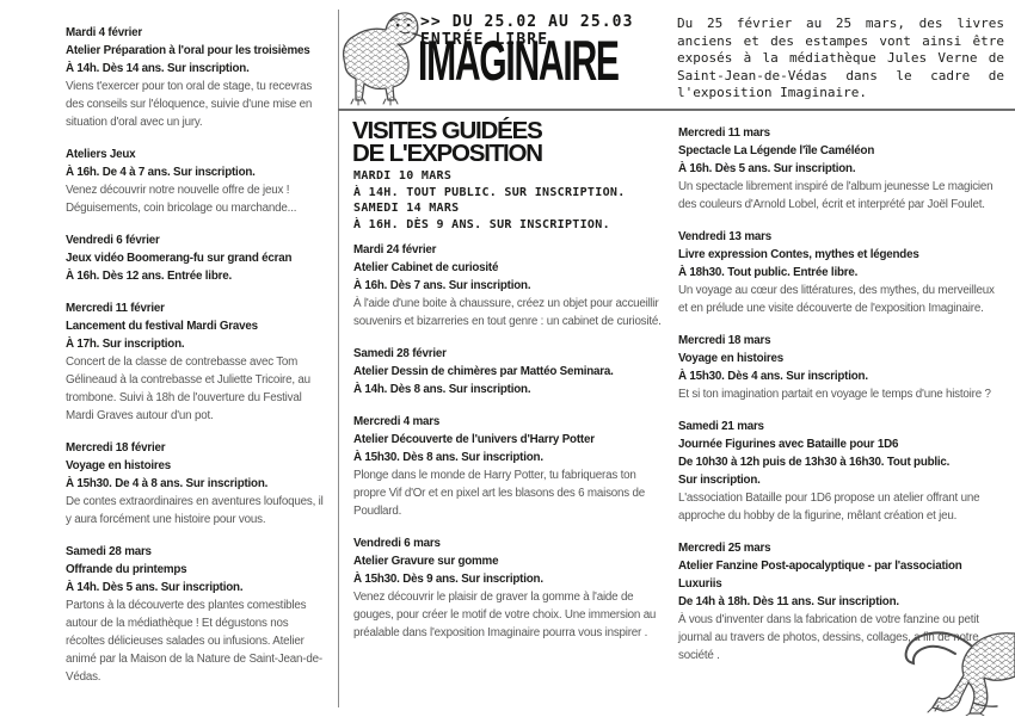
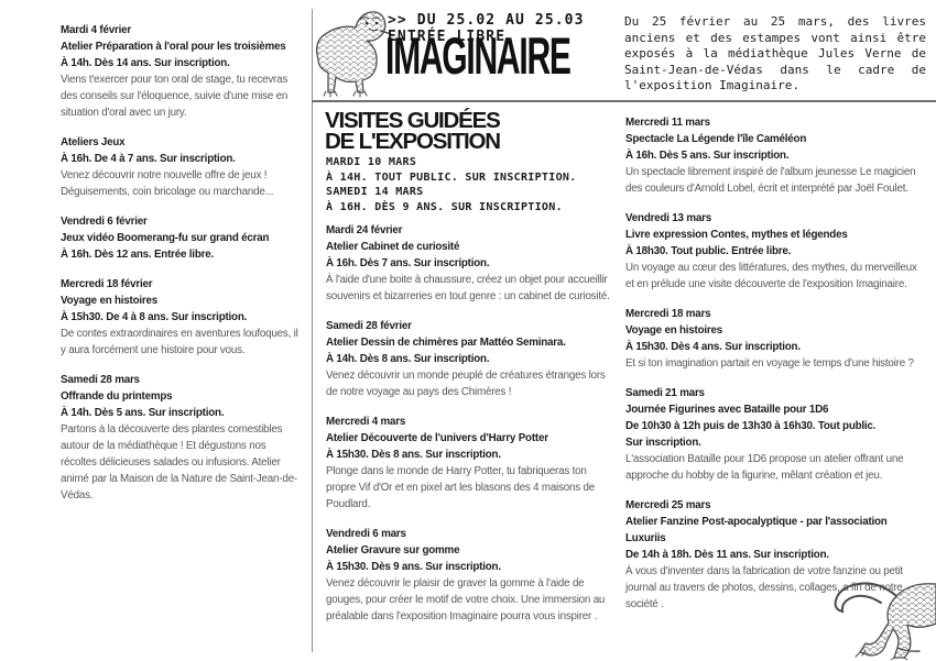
  >> DU 25.02 AU 25.03
  ENTRÉE LIBRE
  IMAGINAIRE
  Du 25 février au 25 mars, des livres anciens et des estampes vont ainsi être exposés à la médiathèque Jules Verne de Saint-Jean-de-Védas dans le cadre de l'exposition Imaginaire.
  VISITES GUIDÉES
  DE L'EXPOSITION
  MARDI 10 MARS
  À 14H. TOUT PUBLIC. SUR INSCRIPTION.
  SAMEDI 14 MARS
  À 16H. DÈS 9 ANS. SUR INSCRIPTION.
  Mardi 4 février
  Atelier Préparation à l'oral pour les troisièmes
  À 14h. Dès 14 ans. Sur inscription.
  Viens t'exercer pour ton oral de stage, tu recevras des conseils sur l'éloquence, suivie d'une mise en situation d'oral avec un jury.
  Ateliers Jeux
  À 16h. De 4 à 7 ans. Sur inscription.
  Venez découvrir notre nouvelle offre de jeux !
  Déguisements, coin bricolage ou marchande...
  Vendredi 6 février
  Jeux vidéo Boomerang-fu sur grand écran
  À 16h. Dès 12 ans. Entrée libre.
- Mercredi 11 février
- Lancement du festival Mardi Graves
- À 17h. Sur inscription.
- Concert de la classe de contrebasse avec Tom Gélineaud à la contrebasse et Juliette Tricoire, au trombone. Suivi à 18h de l'ouverture du Festival Mardi Graves autour d'un pot.
  Mercredi 18 février
  Voyage en histoires
  À 15h30. De 4 à 8 ans. Sur inscription.
  De contes extraordinaires en aventures loufoques, il y aura forcément une histoire pour vous.
  Samedi 28 mars
  Offrande du printemps
  À 14h. Dès 5 ans. Sur inscription.
  Partons à la découverte des plantes comestibles autour de la médiathèque ! Et dégustons nos récoltes délicieuses salades ou infusions. Atelier animé par la Maison de la Nature de Saint-Jean-de-Védas.
  Mardi 24 février
  Atelier Cabinet de curiosité
  À 16h. Dès 7 ans. Sur inscription.
  À l'aide d'une boite à chaussure, créez un objet pour accueillir souvenirs et bizarreries en tout genre : un cabinet de curiosité.
  Samedi 28 février
  Atelier Dessin de chimères par Mattéo Seminara.
  À 14h. Dès 8 ans. Sur inscription.
+ Venez découvrir un monde peuplé de créatures étranges lors de notre voyage au pays des Chimères !
  Mercredi 4 mars
  Atelier Découverte de l'univers d'Harry Potter
  À 15h30. Dès 8 ans. Sur inscription.
- Plonge dans le monde de Harry Potter, tu fabriqueras ton propre Vif d'Or et en pixel art les blasons des 6 maisons de Poudlard.
+ Plonge dans le monde de Harry Potter, tu fabriqueras ton propre Vif d'Or et en pixel art les blasons des 4 maisons de Poudlard.
  Vendredi 6 mars
  Atelier Gravure sur gomme
  À 15h30. Dès 9 ans. Sur inscription.
  Venez découvrir le plaisir de graver la gomme à l'aide de gouges, pour créer le motif de votre choix. Une immersion au préalable dans l'exposition Imaginaire pourra vous inspirer .
  Mercredi 11 mars
  Spectacle La Légende l'île Caméléon
  À 16h. Dès 5 ans. Sur inscription.
  Un spectacle librement inspiré de l'album jeunesse Le magicien des couleurs d'Arnold Lobel, écrit et interprété par Joël Foulet.
  Vendredi 13 mars
  Livre expression Contes, mythes et légendes
  À 18h30. Tout public. Entrée libre.
  Un voyage au cœur des littératures, des mythes, du merveilleux et en prélude une visite découverte de l'exposition Imaginaire.
  Mercredi 18 mars
  Voyage en histoires
  À 15h30. Dès 4 ans. Sur inscription.
  Et si ton imagination partait en voyage le temps d'une histoire ?
  Samedi 21 mars
  Journée Figurines avec Bataille pour 1D6
  De 10h30 à 12h puis de 13h30 à 16h30. Tout public.
  Sur inscription.
  L'association Bataille pour 1D6 propose un atelier offrant une approche du hobby de la figurine, mêlant création et jeu.
  Mercredi 25 mars
  Atelier Fanzine Post-apocalyptique - par l'association Luxuriis
  De 14h à 18h. Dès 11 ans. Sur inscription.
  À vous d'inventer dans la fabrication de votre fanzine ou petit journal au travers de photos, dessins, collages, fin deotre société .
